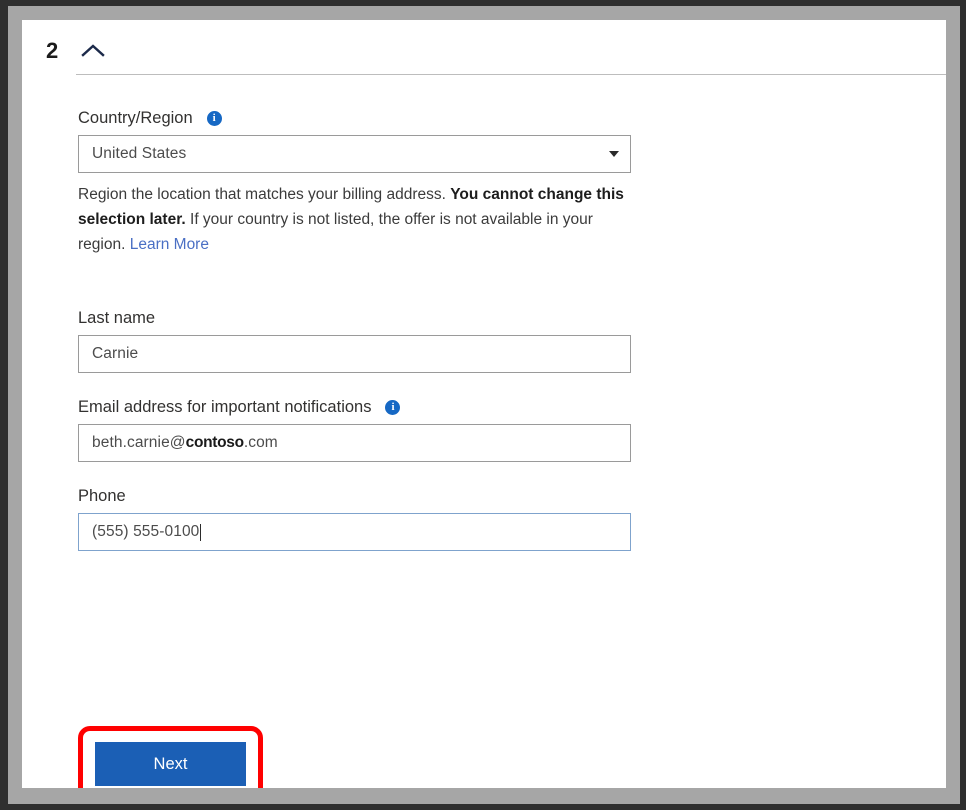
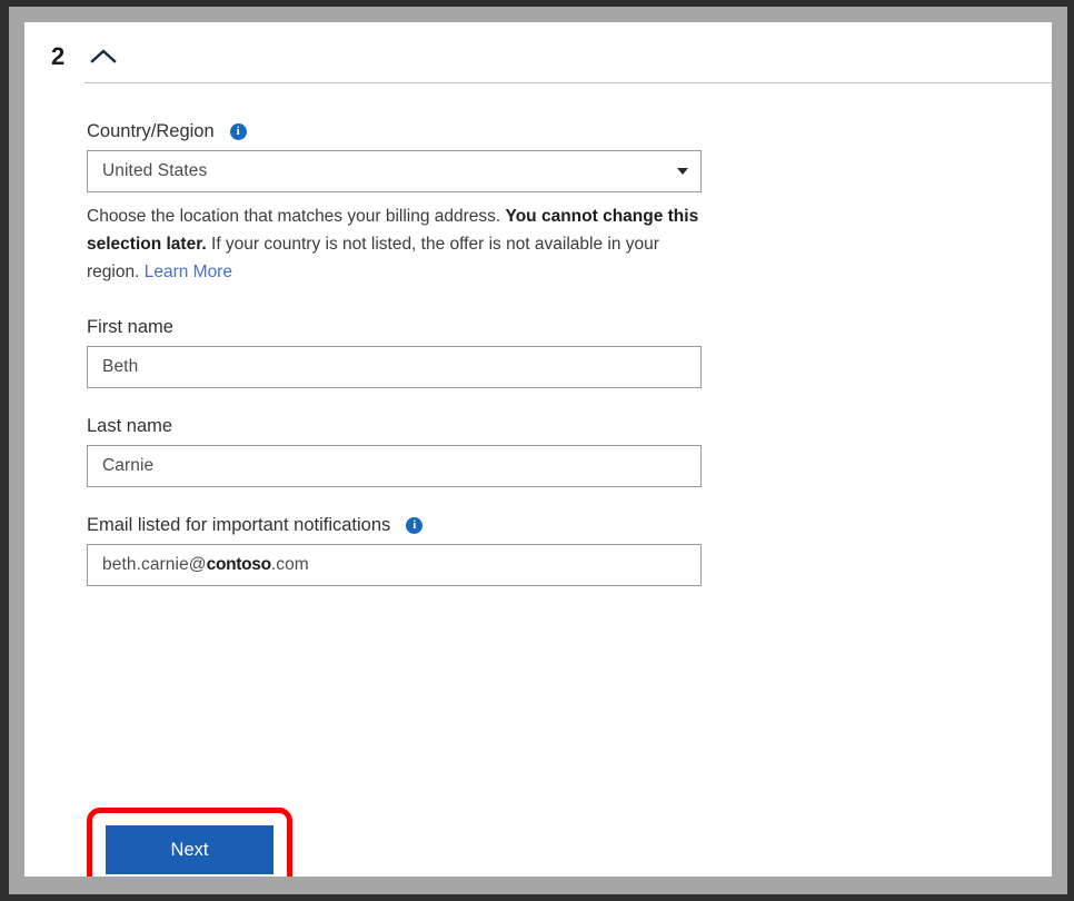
  2
  Country/Region
  i
  United States
- Region the location that matches your billing address. You cannot change this selection later. If your country is not listed, the offer is not available in your region. Learn More
+ Choose the location that matches your billing address. You cannot change this selection later. If your country is not listed, the offer is not available in your region. Learn More
+ First name
+ Beth
  Last name
  Carnie
- Email address for important notifications
+ Email listed for important notifications
  i
  beth.carnie@contoso.com
- Phone
- (555) 555-0100
  Next
